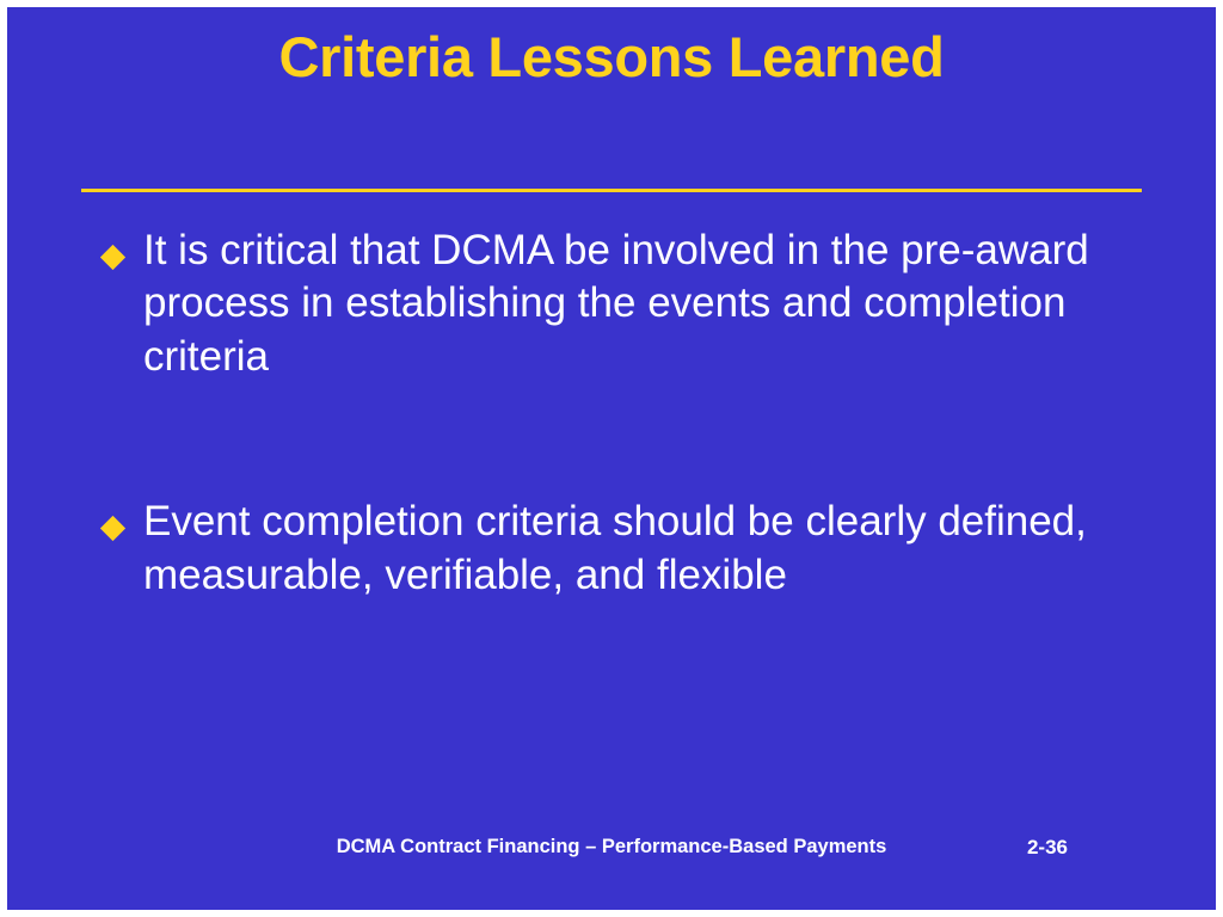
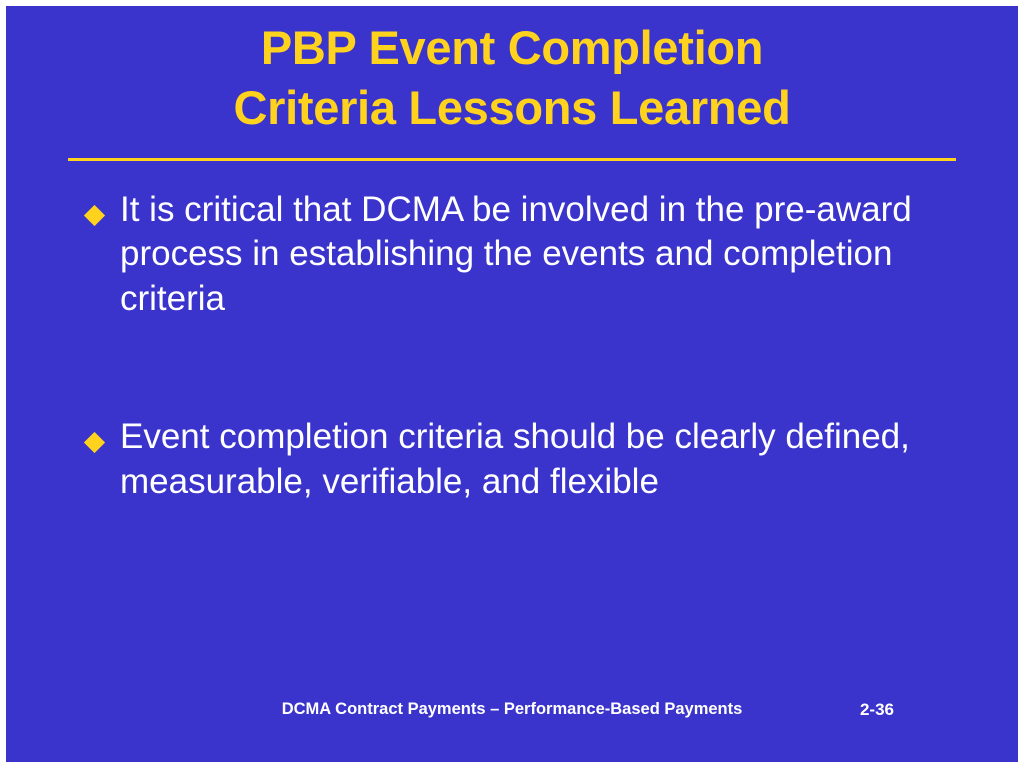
+ PBP Event Completion
  Criteria Lessons Learned
  It is critical that DCMA be involved in the pre-award process in establishing the events and completion criteria
  Event completion criteria should be clearly defined, measurable, verifiable, and flexible
- DCMA Contract Financing – Performance-Based Payments
+ DCMA Contract Payments – Performance-Based Payments
  2-36
